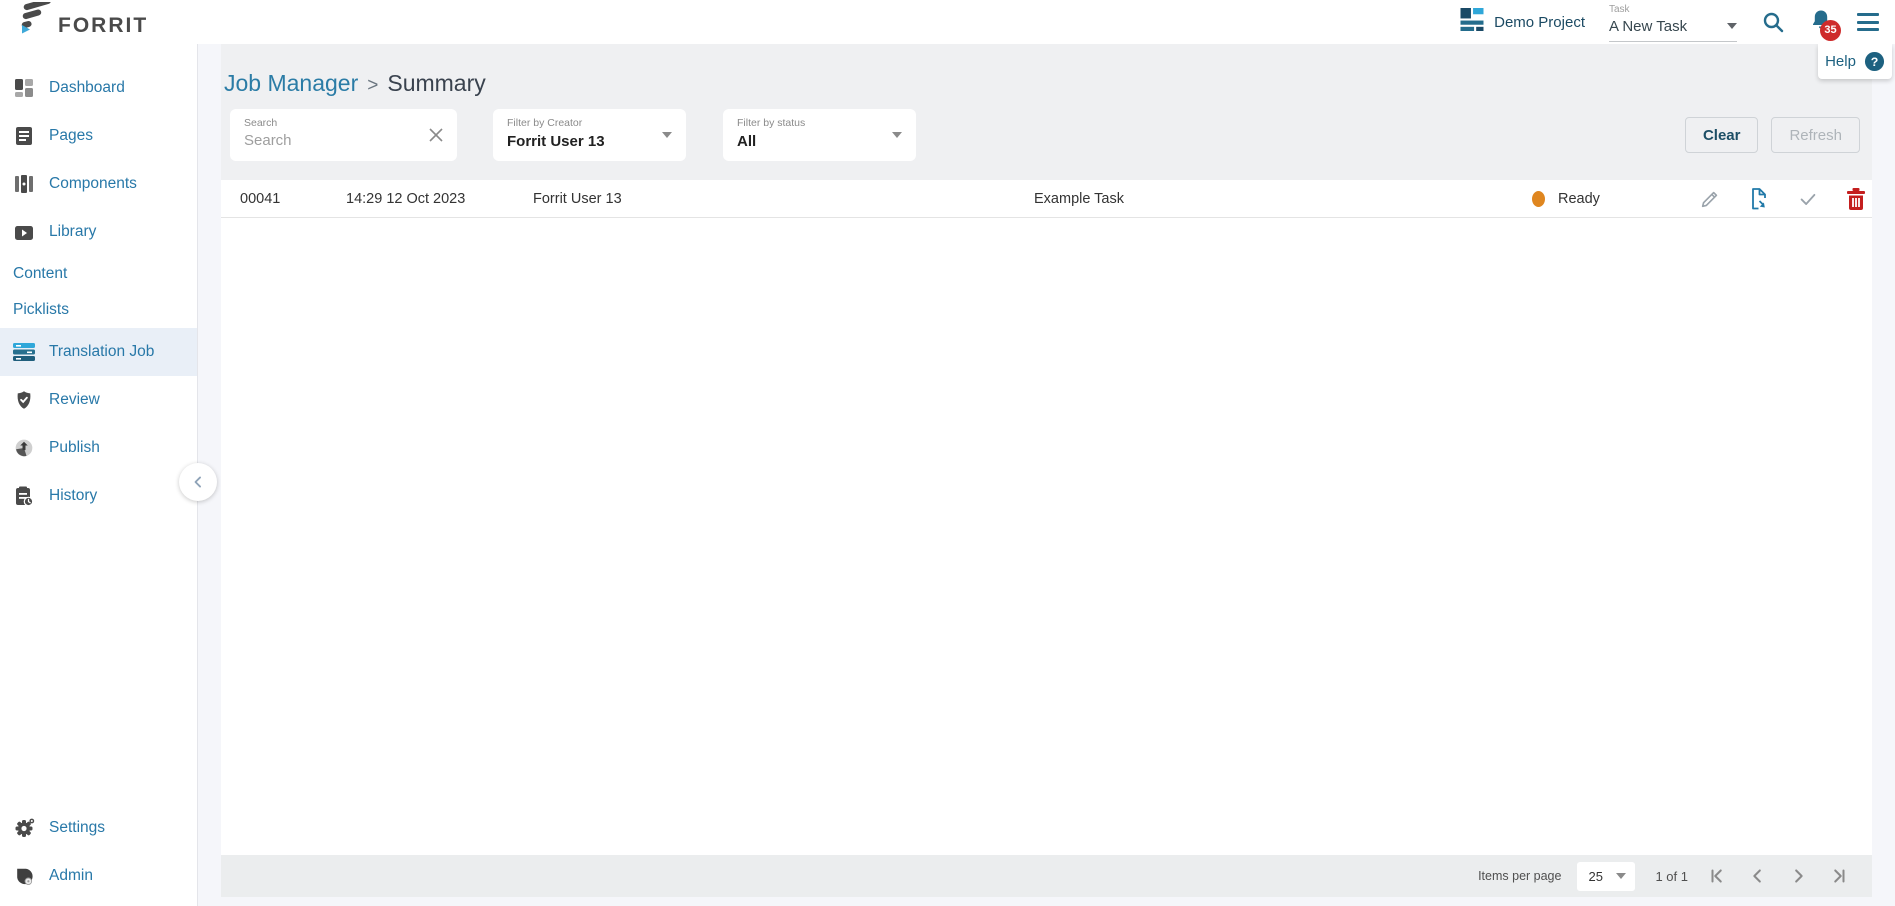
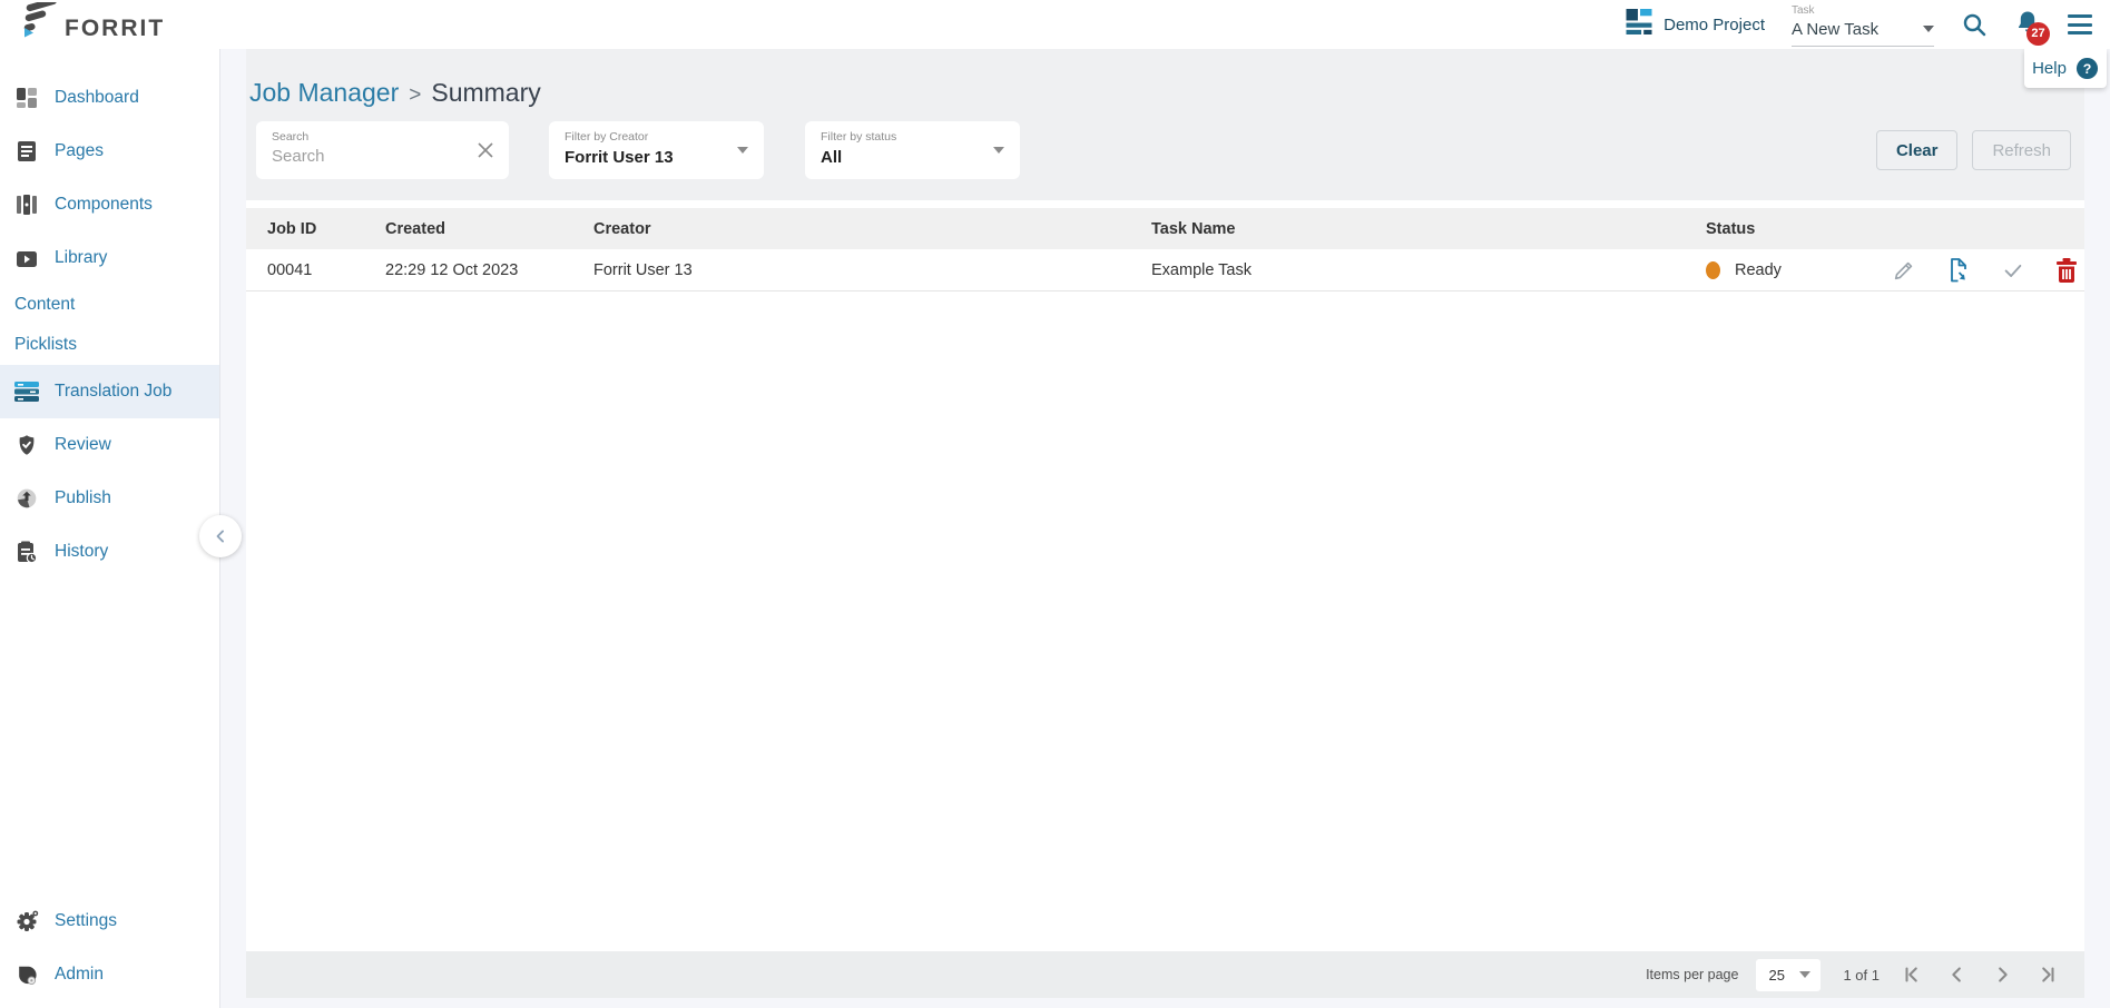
  FORRIT
  Demo Project
  Task
  A New Task
- 35
+ 27
  Help
  ?
  Dashboard
  Pages
  Components
  Library
  Content
  Picklists
  Translation Job
  Review
  Publish
  History
  Settings
  Admin
  Job Manager
  >
  Summary
  Search
  Search
  Filter by Creator
  Forrit User 13
  Filter by status
  All
  Clear
  Refresh
+ Job ID
+ Created
+ Creator
+ Task Name
+ Status
  00041
- 14:29 12 Oct 2023
+ 22:29 12 Oct 2023
  Forrit User 13
  Example Task
  Ready
  Items per page
  25
  1 of 1
